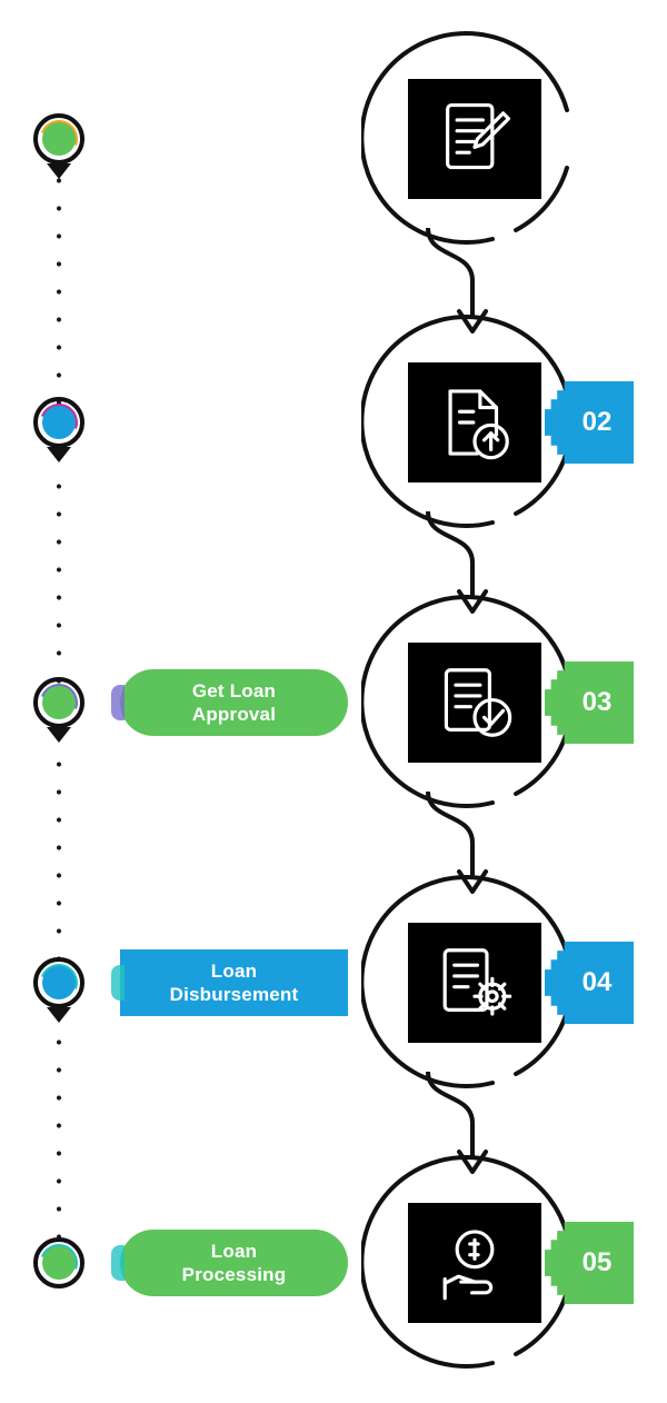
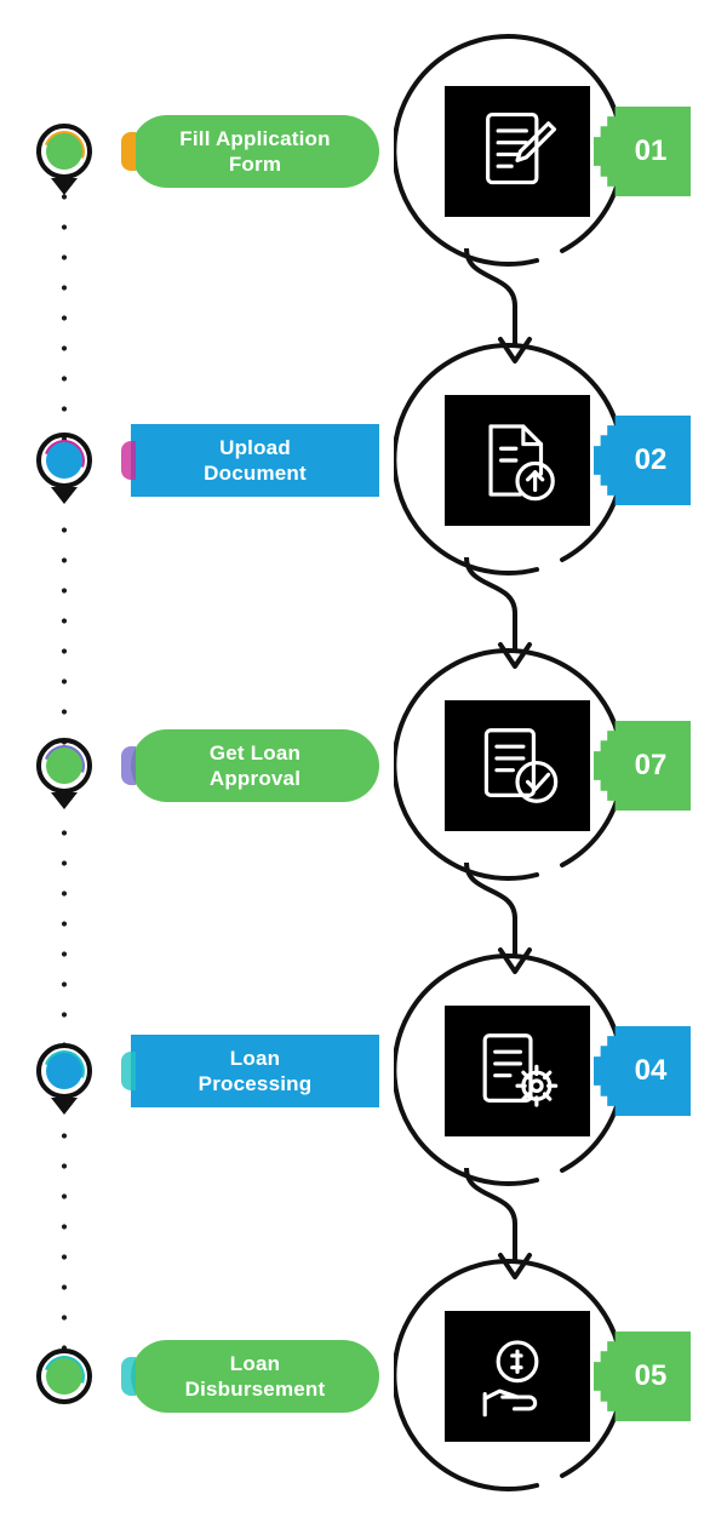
+ Fill Application
+ Form
+ 01
+ Upload
+ Document
  02
  Get Loan
  Approval
- 03
+ 07
  Loan
- Disbursement
+ Processing
  04
  Loan
- Processing
+ Disbursement
  05
